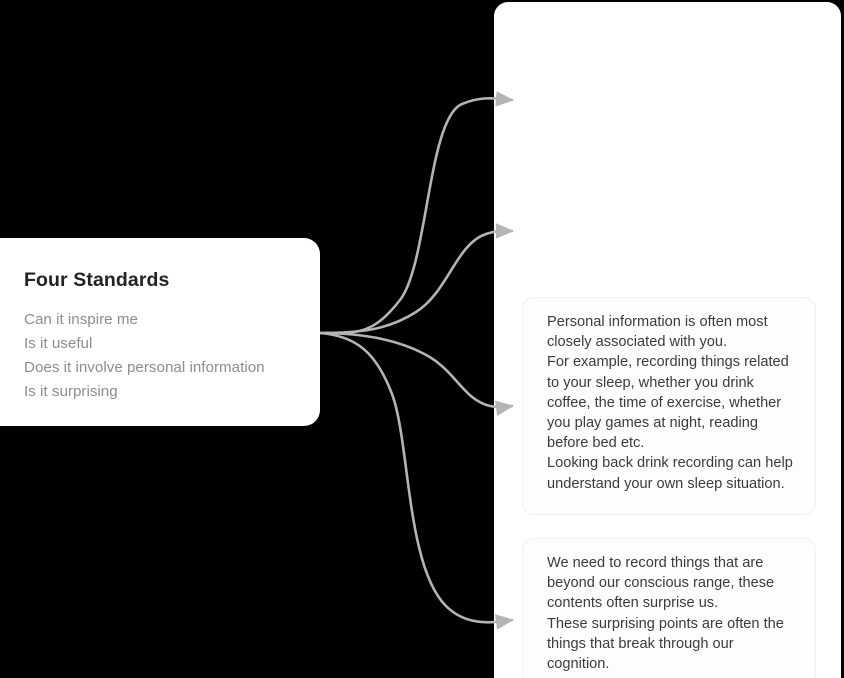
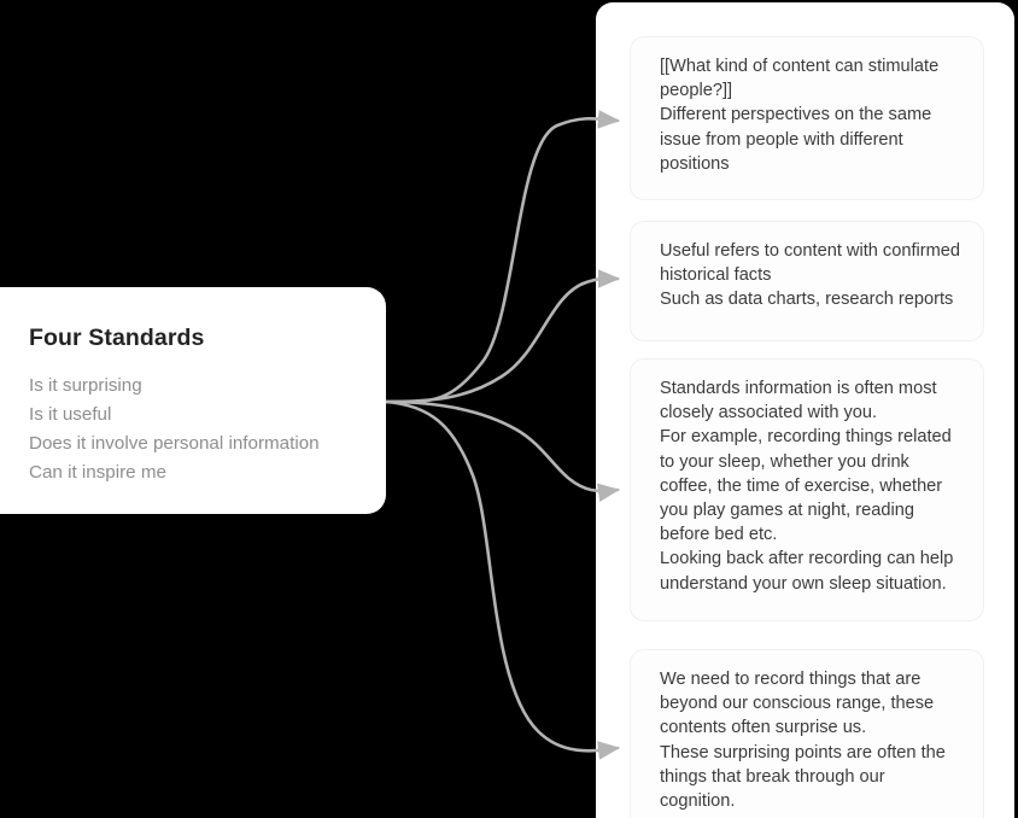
  Four Standards
- Can it inspire me
+ Is it surprising
  Is it useful
  Does it involve personal information
- Is it surprising
+ Can it inspire me
+ [[What kind of content can stimulate people?]]
+ Different perspectives on the same issue from people with different positions
+ Useful refers to content with confirmed historical facts
+ Such as data charts, research reports
- Personal information is often most closely associated with you.
+ Standards information is often most closely associated with you.
  For example, recording things related to your sleep, whether you drink coffee, the time of exercise, whether you play games at night, reading before bed etc.
- Looking back drink recording can help understand your own sleep situation.
+ Looking back after recording can help understand your own sleep situation.
  We need to record things that are beyond our conscious range, these contents often surprise us.
  These surprising points are often the things that break through our cognition.
